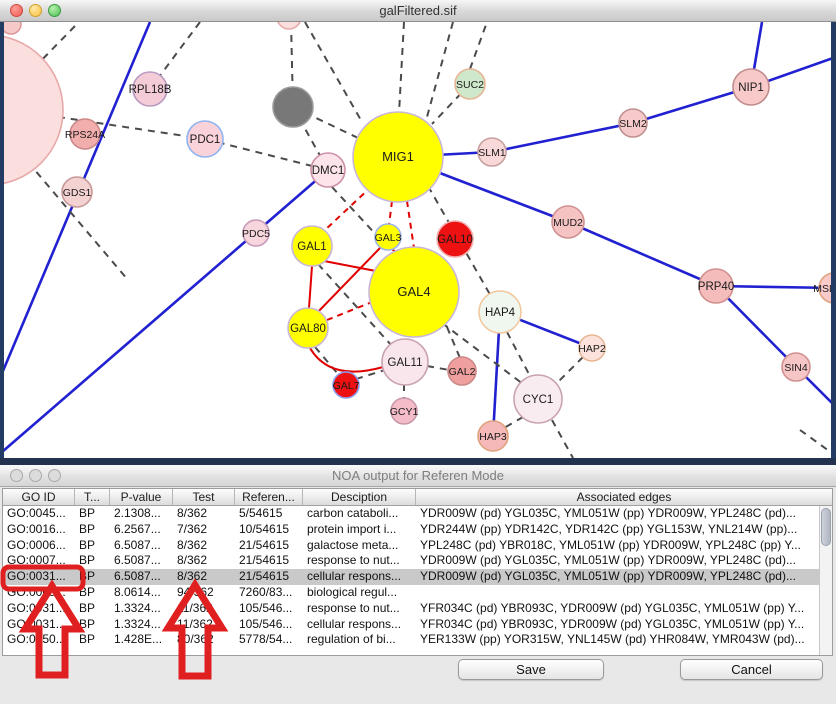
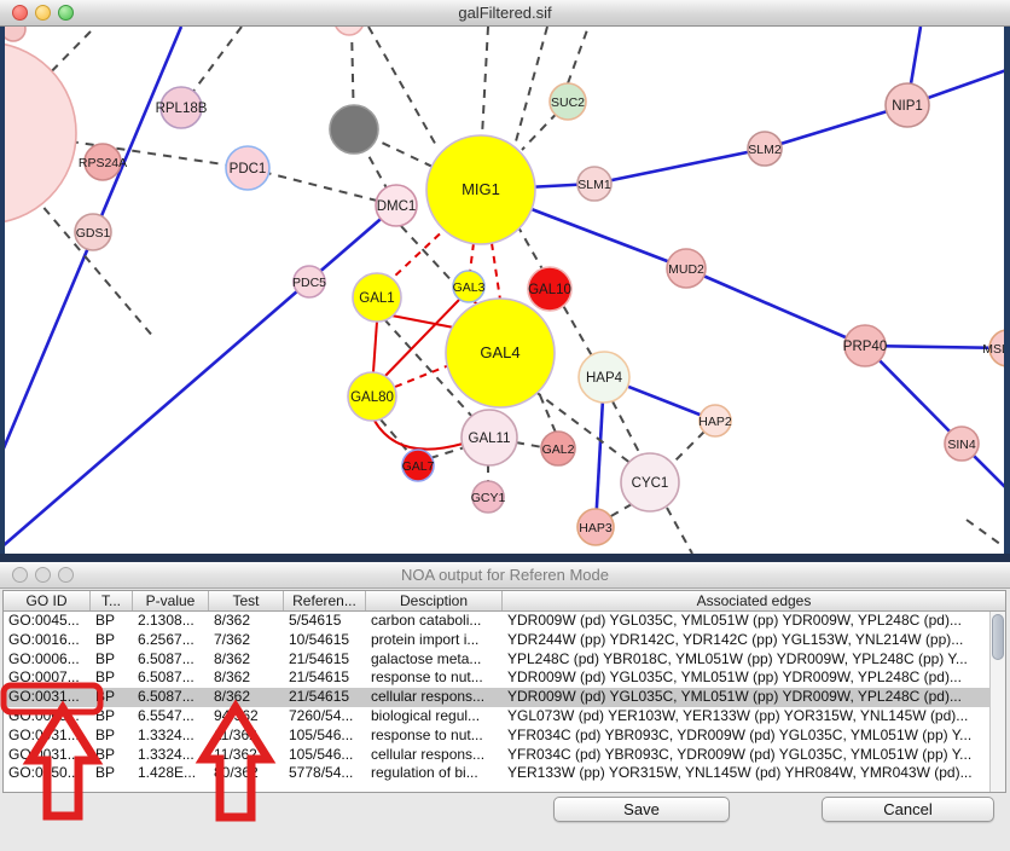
  RPL18B
  RPS24A
  GDS1
  PDC1
  PDC5
  MIG1
  DMC1
  SUC2
  SLM1
  SLM2
  NIP1
  MUD2
  PRP40
  SIN4
  HAP2
  HAP4
  CYC1
  HAP3
  GAL1
  GAL3
  GAL10
  GAL4
  GAL80
  GAL11
  GAL7
  GAL2
  GCY1
  galFiltered.sif
  NOA output for Referen Mode
  GO ID
  T...
  P-value
  Test
  Referen...
  Desciption
  Associated edges
  GO:0045...
  BP
  2.1308...
  8/362
  5/54615
  carbon cataboli...
  YDR009W (pd) YGL035C, YML051W (pp) YDR009W, YPL248C (pd)...
  GO:0016...
  BP
  6.2567...
  7/362
  10/54615
  protein import i...
  YDR244W (pp) YDR142C, YDR142C (pp) YGL153W, YNL214W (pp)...
  GO:0006...
  BP
  6.5087...
  8/362
  21/54615
  galactose meta...
  YPL248C (pd) YBR018C, YML051W (pp) YDR009W, YPL248C (pp) Y...
  GO:0007...
  BP
  6.5087...
  8/362
  21/54615
  response to nut...
  YDR009W (pd) YGL035C, YML051W (pp) YDR009W, YPL248C (pd)...
  GO:0031...
  6.5087...
  8/362
  21/54615
  cellular respons...
  YDR009W (pd) YGL035C, YML051W (pp) YDR009W, YPL248C (pd)...
  GO:00..
  BP
- 8.0614...
+ 6.5547...
- 7260/83...
+ 7260/54...
  biological regul...
+ YGL073W (pd) YER103W, YER133W (pp) YOR315W, YNL145W (pd)...
  GO:031..
  BP
  1.3324...
  105/546...
  response to nut...
  YFR034C (pd) YBR093C, YDR009W (pd) YGL035C, YML051W (pp) Y...
  GO031...
  BP
  1.3324...
  11/362
  105/546...
  cellular respons...
  YFR034C (pd) YBR093C, YDR009W (pd) YGL035C, YML051W (pp) Y...
  GO:050..
  BP
  1.428E...
  5778/54...
  regulation of bi...
  YER133W (pp) YOR315W, YNL145W (pd) YHR084W, YMR043W (pd)...
  Save
  Cancel
